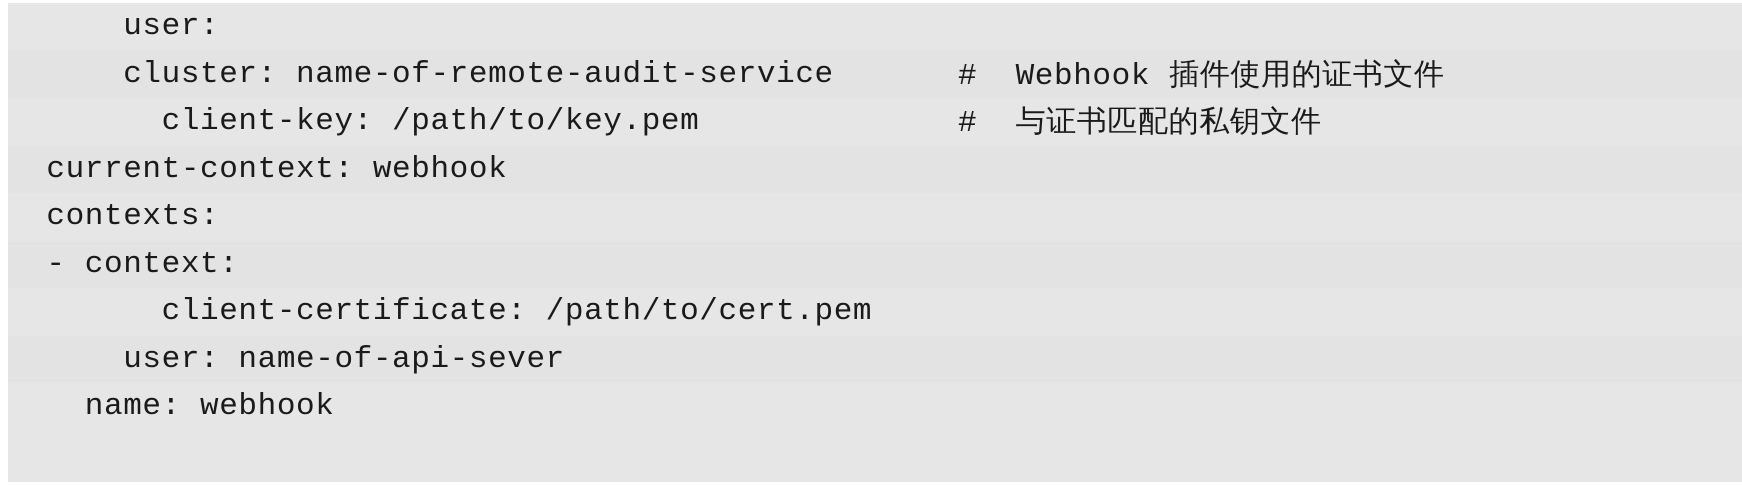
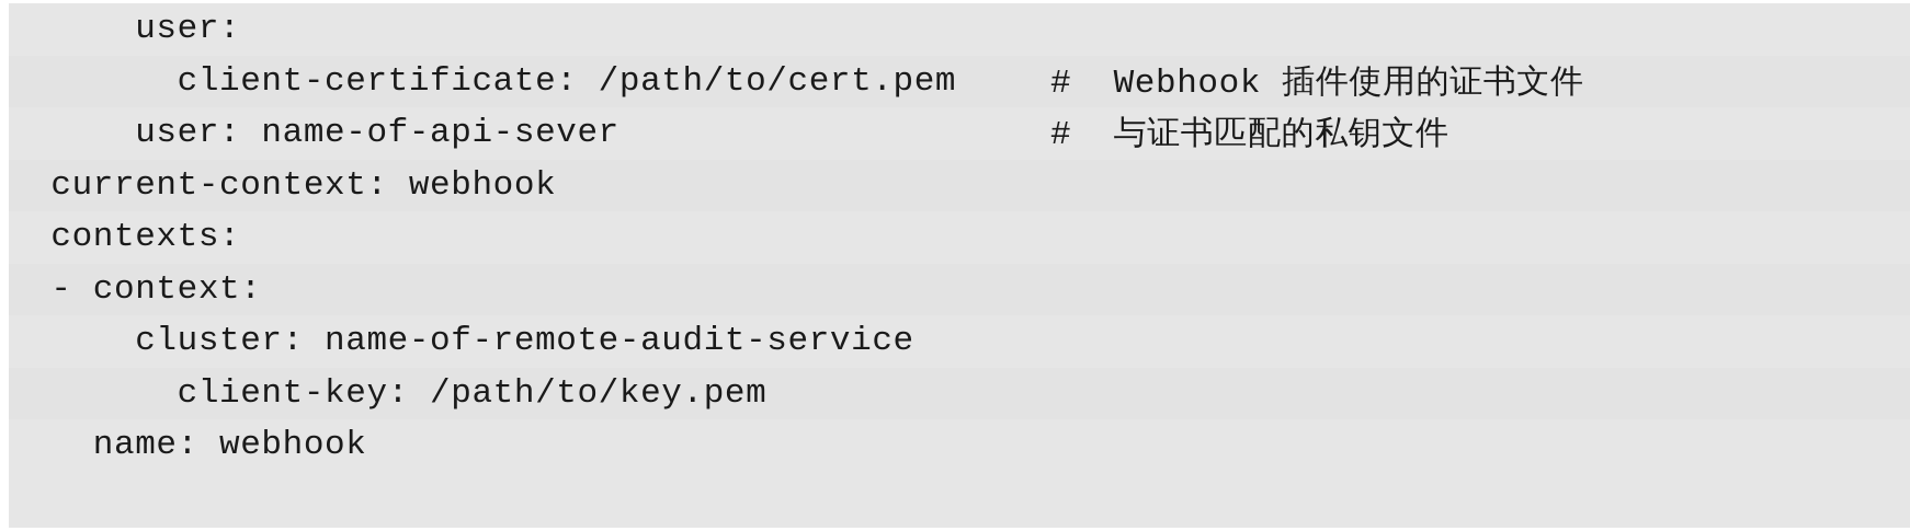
  user:
- cluster: name-of-remote-audit-service
+ client-certificate: /path/to/cert.pem
  # Webhook 插件使用的证书文件
- client-key: /path/to/key.pem
+ user: name-of-api-sever
  # 与证书匹配的私钥文件
  current-context: webhook
  contexts:
  - context:
- client-certificate: /path/to/cert.pem
+ cluster: name-of-remote-audit-service
- user: name-of-api-sever
+ client-key: /path/to/key.pem
  name: webhook
